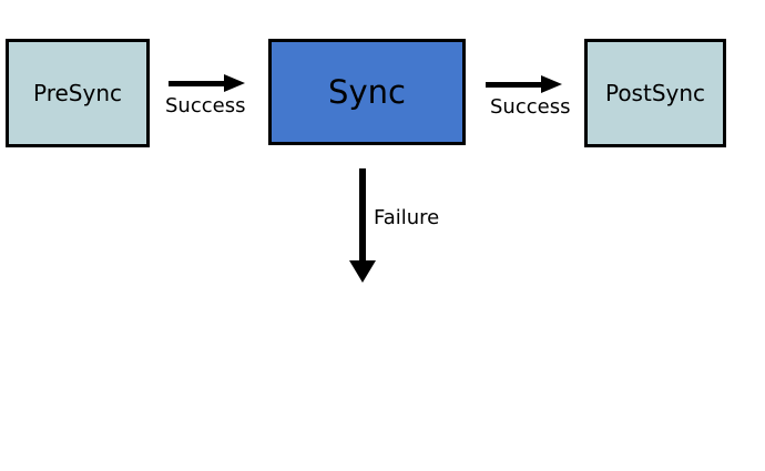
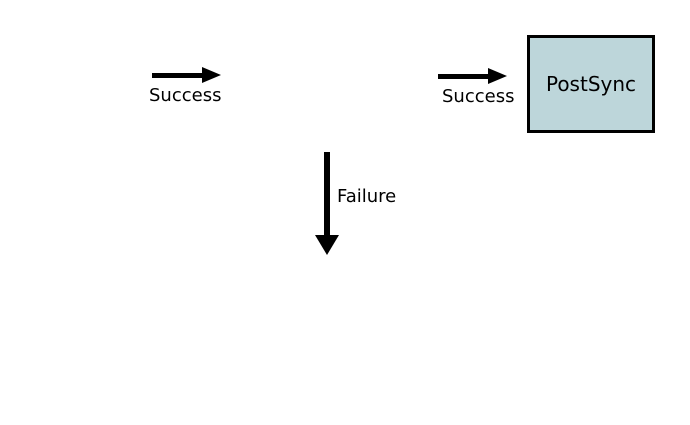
- PreSync
- Sync
  PostSync
  Success
  Success
  Failure
